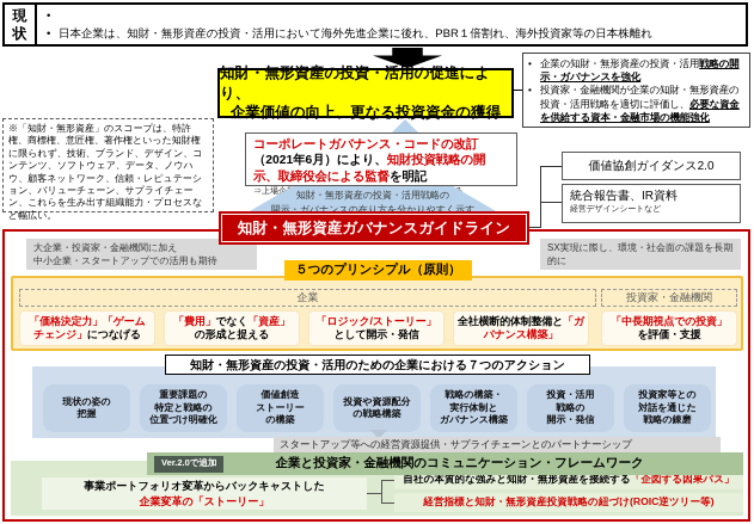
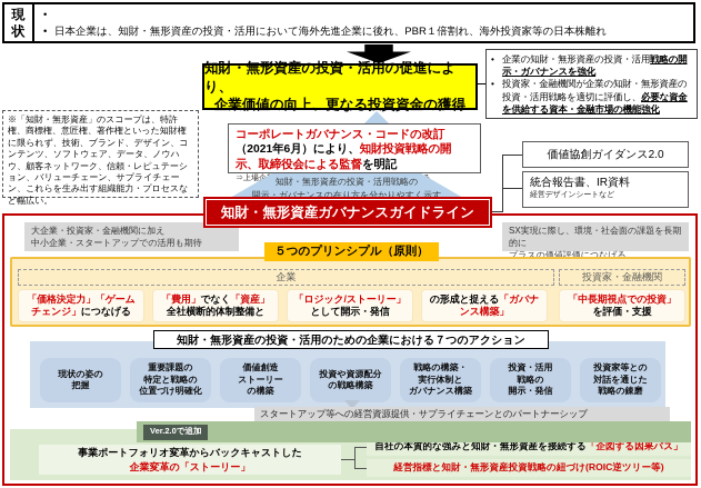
  現
  状
  •
  •
  日本企業は、知財・無形資産の投資・活用において海外先進企業に後れ、PBR１倍割れ、海外投資家等の日本株離れ
  知財・無形資産の投資・活用の促進により、
  企業価値の向上、更なる投資資金の獲得
  •
  企業の知財・無形資産の投資・活用戦略の開示・ガバナンスを強化
  •
  投資家・金融機関が企業の知財・無形資産の投資・活用戦略を適切に評価し、必要な資金を供給する資本・金融市場の機能強化
  ※「知財・無形資産」のスコープは、特許権、商標権、意匠権、著作権といった知財権に限られず、技術、ブランド、デザイン、コンテンツ、ソフトウェア、データ、ノウハウ、顧客ネットワーク、信頼・レピュテーション、バリューチェーン、サプライチェーン、これらを生み出す組織能力・プロセスなど幅広い。
  コーポレートガバナンス・コードの改訂（2021年6月）により、知財投資戦略の開示、取締役会による監督を明記
  知財・無形資産の投資・活用戦略の
  開示・ガバナンスの在り方を分かりやすく示す
  価値協創ガイダンス2.0
  統合報告書、IR資料
  知財・無形資産ガバナンスガイドライン
  大企業・投資家・金融機関に加え
  中小企業・スタートアップでの活用も期待
  SX実現に際し、環境・社会面の課題を長期的に
+ プラスの価値評価につなげる
  ５つのプリンシプル（原則）
  企業
  投資家・金融機関
  「価格決定力」「ゲームチェンジ」につなげる
- 「費用」でなく「資産」の形成と捉える
+ 「費用」でなく「資産」全社横断的体制整備と
  「ロジック/ストーリー」として開示・発信
- 全社横断的体制整備と「ガバナンス構築」
+ の形成と捉える「ガバナンス構築」
  「中長期視点での投資」を評価・支援
  知財・無形資産の投資・活用のための企業における７つのアクション
  現状の姿の
  把握
  重要課題の
  特定と戦略の
  位置づけ明確化
  価値創造
  ストーリー
  の構築
  投資や資源配分
  の戦略構築
  戦略の構築・
  実行体制と
  ガバナンス構築
  投資・活用
  戦略の
  開示・発信
  投資家等との
  対話を通じた
  戦略の錬磨
  スタートアップ等への経営資源提供・サプライチェーンとのパートナーシップ
  Ver.2.0で追加
- 企業と投資家・金融機関のコミュニケーション・フレームワーク
  事業ポートフォリオ変革からバックキャストした
  企業変革の「ストーリー」
  自社の本質的な強みと知財・無形資産を接続する
  「企図する因果パス」
  経営指標と知財・無形資産投資戦略の紐づけ(ROIC逆ツリー等)
